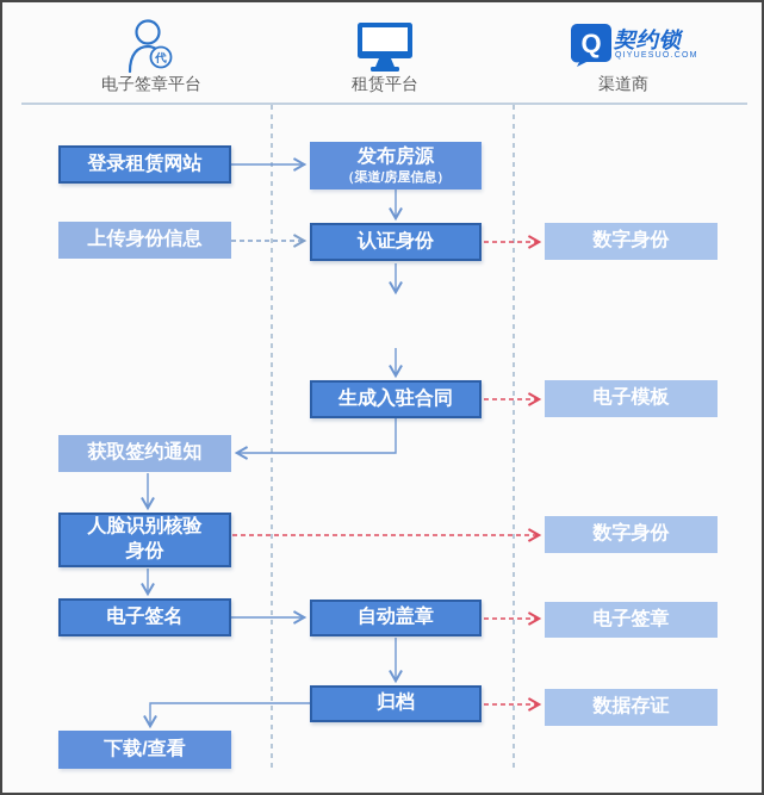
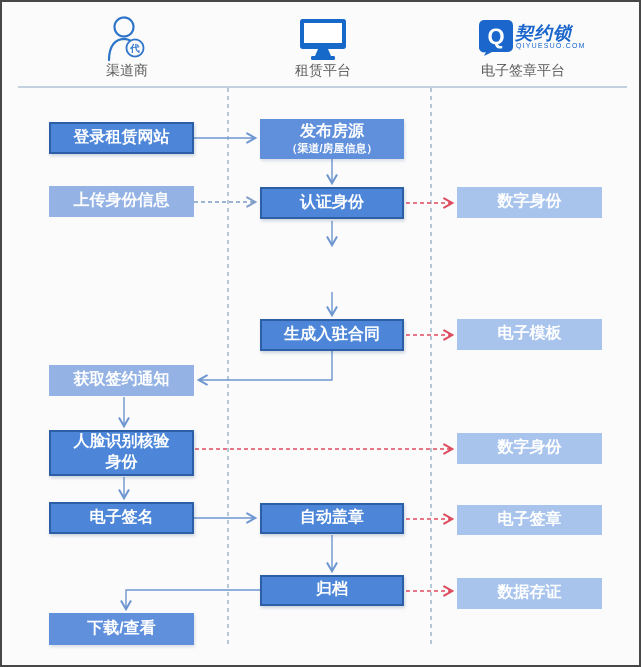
  代
  Q
  契约锁
- 电子签章平台
+ 渠道商
  租赁平台
- 渠道商
+ 电子签章平台
  登录租赁网站
  上传身份信息
  获取签约通知
  人脸识别核验
  身份
  电子签名
  下载/查看
  发布房源
  （渠道/房屋信息）
  认证身份
  生成入驻合同
  自动盖章
  归档
  数字身份
  电子模板
  数字身份
  电子签章
  数据存证
